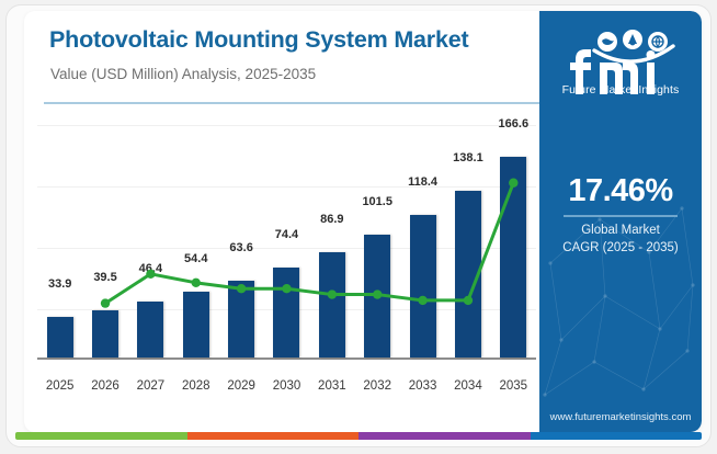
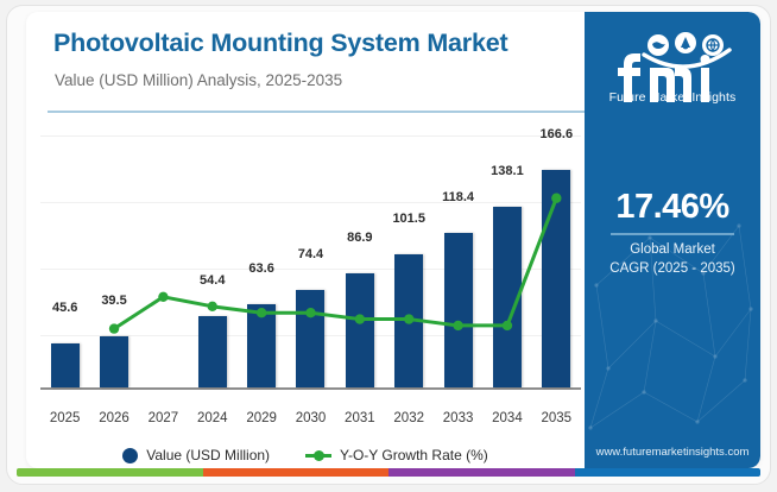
  Photovoltaic Mounting System Market
  Value (USD Million) Analysis, 2025-2035
- 33.9
+ 45.6
  39.5
- 46.4
  54.4
  63.6
  74.4
  86.9
  101.5
  118.4
  138.1
  166.6
  2025
  2026
  2027
- 2028
+ 2024
  2029
  2030
  2031
  2032
  2033
  2034
  2035
+ Value (USD Million)
+ Y-O-Y Growth Rate (%)
  Future Market Insights
  17.46%
  Global Market
  CAGR (2025 - 2035)
  www.futuremarketinsights.com
